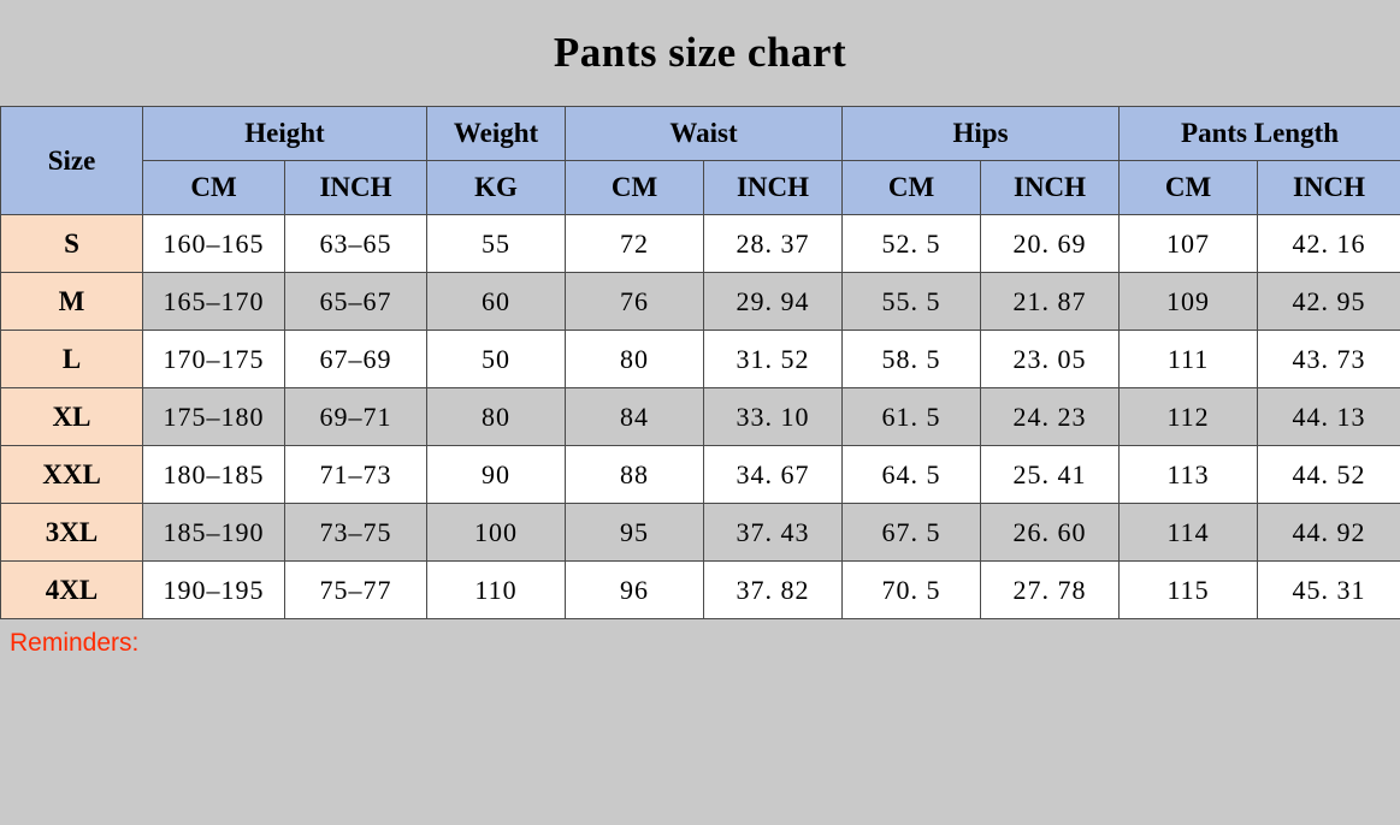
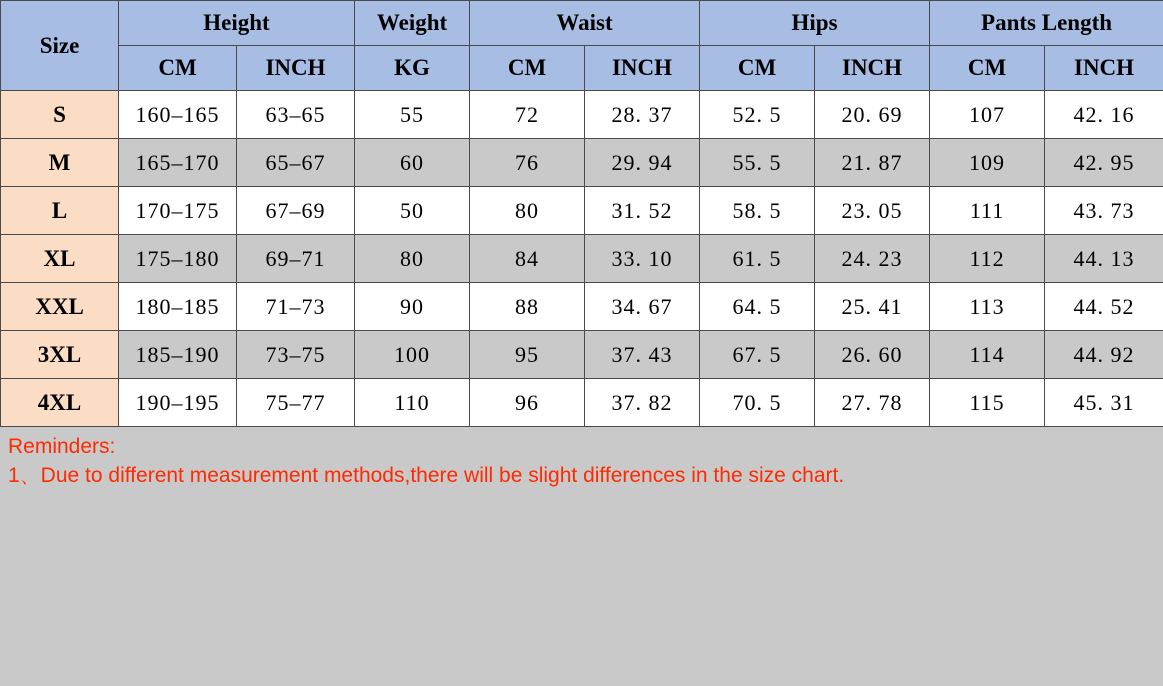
- Pants size chart
  Size	Height	Weight	Waist	Hips	Pants Length
  CM	INCH	KG	CM	INCH	CM	INCH	CM	INCH
  S	160–165	63–65	55	72	28. 37	52. 5	20. 69	107	42. 16
  M	165–170	65–67	60	76	29. 94	55. 5	21. 87	109	42. 95
  L	170–175	67–69	50	80	31. 52	58. 5	23. 05	111	43. 73
  XL	175–180	69–71	80	84	33. 10	61. 5	24. 23	112	44. 13
  XXL	180–185	71–73	90	88	34. 67	64. 5	25. 41	113	44. 52
  3XL	185–190	73–75	100	95	37. 43	67. 5	26. 60	114	44. 92
  4XL	190–195	75–77	110	96	37. 82	70. 5	27. 78	115	45. 31
  Reminders:
+ 1、Due to different measurement methods,there will be slight differences in the size chart.
